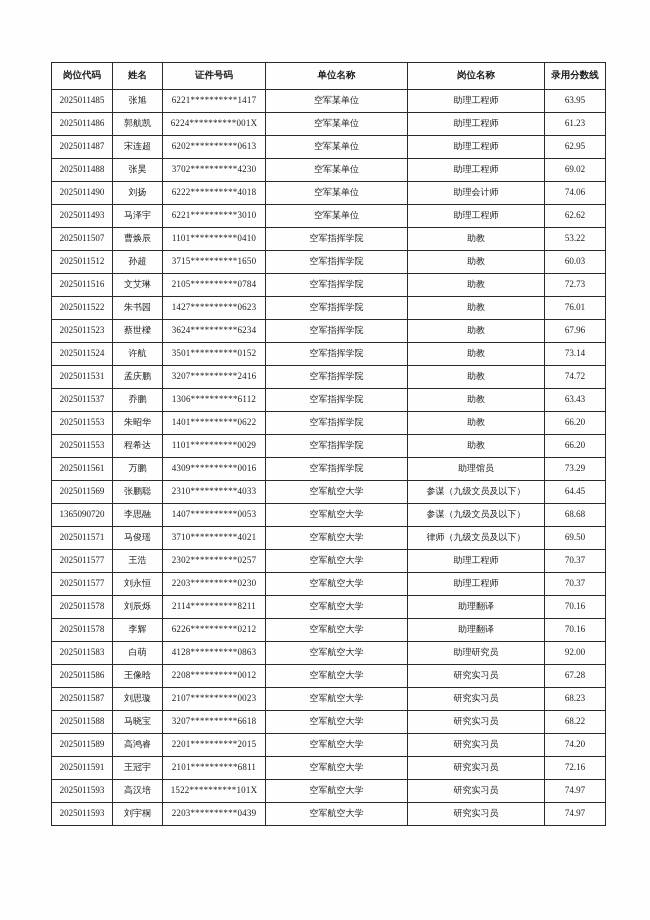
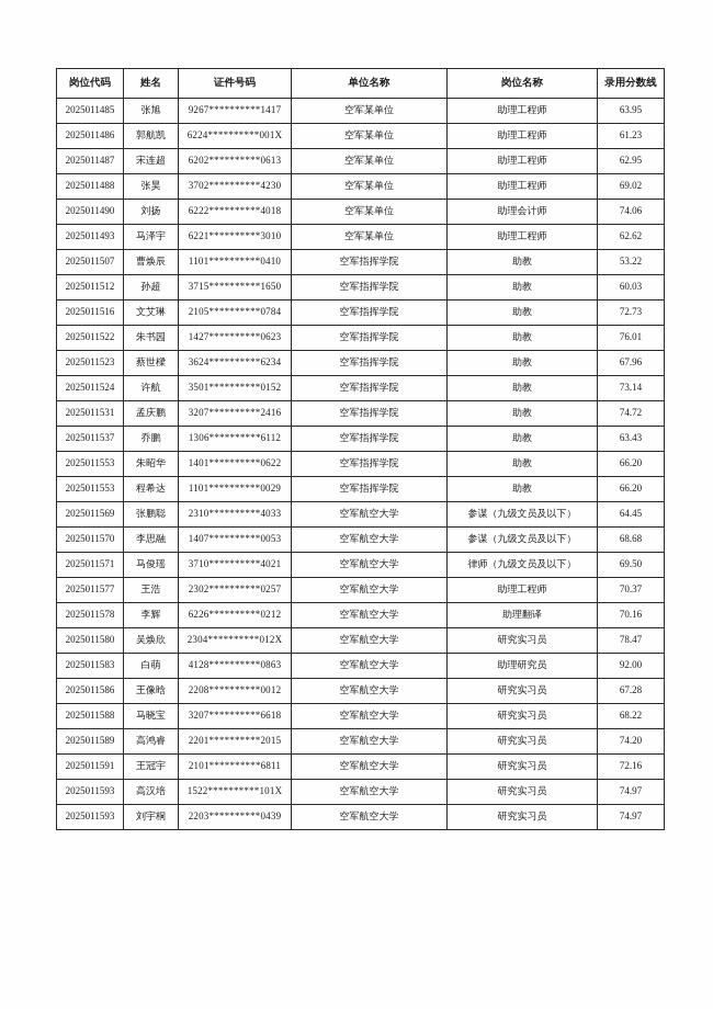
  岗位代码	姓名	证件号码	单位名称	岗位名称	录用分数线
- 2025011485	张旭	6221**********1417	空军某单位	助理工程师	63.95
+ 2025011485	张旭	9267**********1417	空军某单位	助理工程师	63.95
  2025011486	郭航凯	6224**********001X	空军某单位	助理工程师	61.23
  2025011487	宋连超	6202**********0613	空军某单位	助理工程师	62.95
  2025011488	张昊	3702**********4230	空军某单位	助理工程师	69.02
  2025011490	刘扬	6222**********4018	空军某单位	助理会计师	74.06
  2025011493	马泽宇	6221**********3010	空军某单位	助理工程师	62.62
  2025011507	曹焕辰	1101**********0410	空军指挥学院	助教	53.22
  2025011512	孙超	3715**********1650	空军指挥学院	助教	60.03
  2025011516	文艾琳	2105**********0784	空军指挥学院	助教	72.73
  2025011522	朱书园	1427**********0623	空军指挥学院	助教	76.01
  2025011523	蔡世樑	3624**********6234	空军指挥学院	助教	67.96
  2025011524	许航	3501**********0152	空军指挥学院	助教	73.14
  2025011531	孟庆鹏	3207**********2416	空军指挥学院	助教	74.72
  2025011537	乔鹏	1306**********6112	空军指挥学院	助教	63.43
  2025011553	朱昭华	1401**********0622	空军指挥学院	助教	66.20
  2025011553	程希达	1101**********0029	空军指挥学院	助教	66.20
- 2025011561	万鹏	4309**********0016	空军指挥学院	助理馆员	73.29
  2025011569	张鹏聪	2310**********4033	空军航空大学	参谋（九级文员及以下）	64.45
- 1365090720	李思融	1407**********0053	空军航空大学	参谋（九级文员及以下）	68.68
+ 2025011570	李思融	1407**********0053	空军航空大学	参谋（九级文员及以下）	68.68
  2025011571	马俊瑶	3710**********4021	空军航空大学	律师（九级文员及以下）	69.50
  2025011577	王浩	2302**********0257	空军航空大学	助理工程师	70.37
- 2025011577	刘永恒	2203**********0230	空军航空大学	助理工程师	70.37
- 2025011578	刘辰烁	2114**********8211	空军航空大学	助理翻译	70.16
  2025011578	李辉	6226**********0212	空军航空大学	助理翻译	70.16
+ 2025011580	吴焕欣	2304**********012X	空军航空大学	研究实习员	78.47
  2025011583	白萌	4128**********0863	空军航空大学	助理研究员	92.00
  2025011586	王像晗	2208**********0012	空军航空大学	研究实习员	67.28
- 2025011587	刘思璇	2107**********0023	空军航空大学	研究实习员	68.23
  2025011588	马晓宝	3207**********6618	空军航空大学	研究实习员	68.22
  2025011589	高鸿睿	2201**********2015	空军航空大学	研究实习员	74.20
  2025011591	王冠宇	2101**********6811	空军航空大学	研究实习员	72.16
  2025011593	高汉培	1522**********101X	空军航空大学	研究实习员	74.97
  2025011593	刘宇桐	2203**********0439	空军航空大学	研究实习员	74.97
